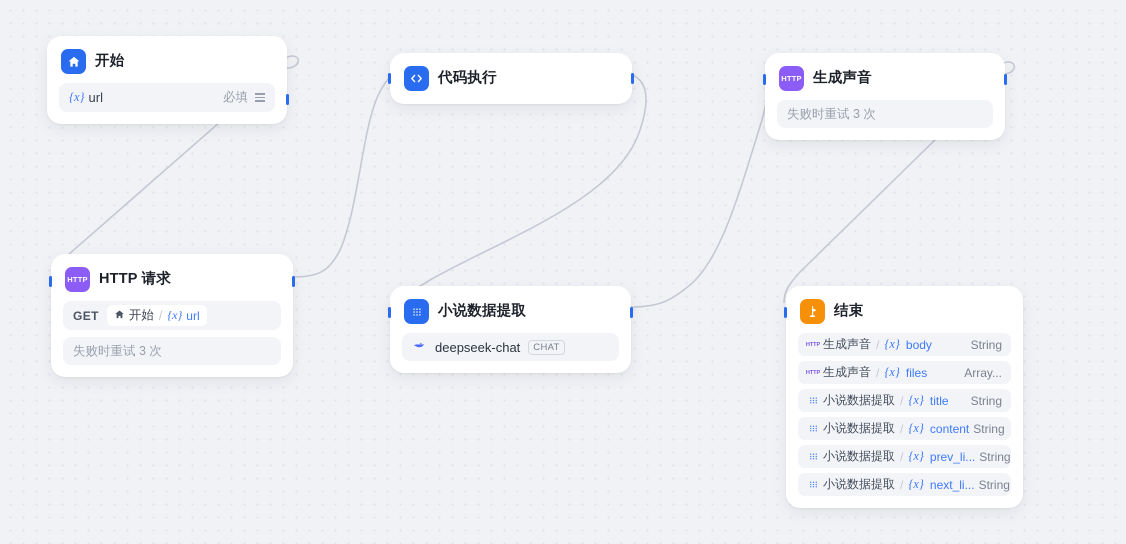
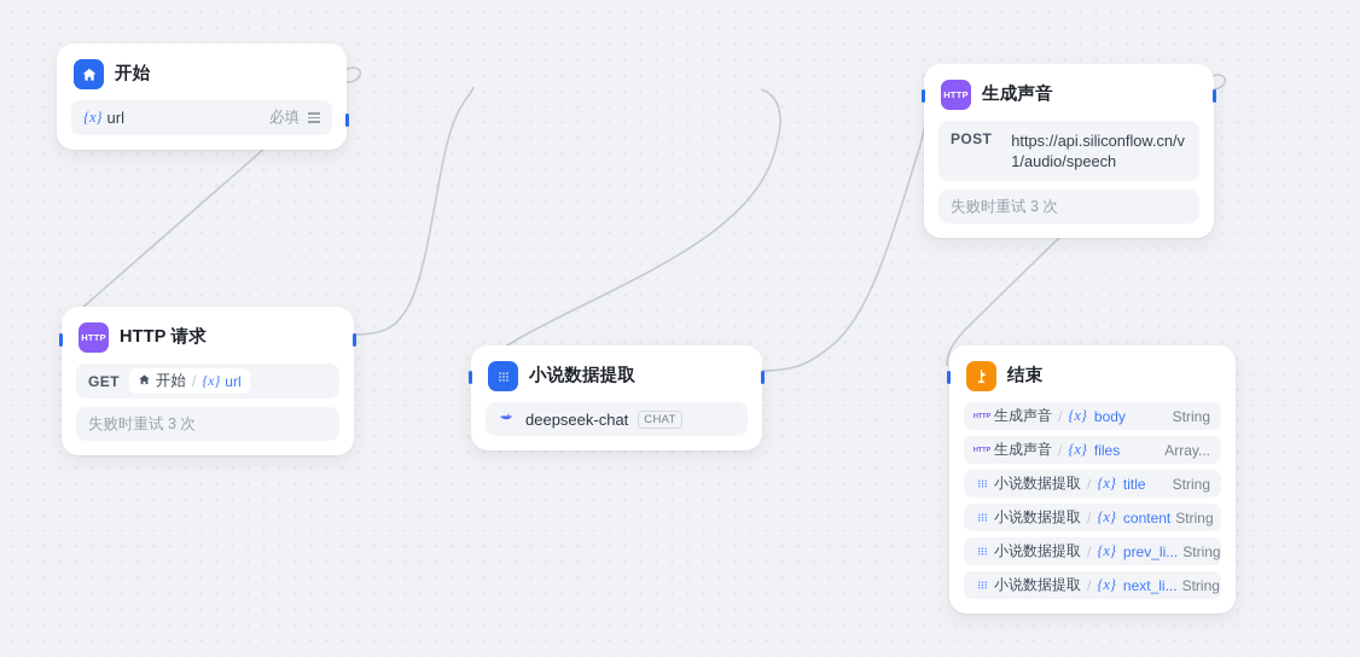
  开始
  {x}
  url
  必填
  HTTP
  HTTP 请求
  GET
  开始
  /
  {x}
  url
  失败时重试 3 次
- 代码执行
  小说数据提取
  deepseek-chat
  CHAT
  HTTP
  生成声音
+ POST
+ https://api.siliconflow.cn/v1/audio/speech
  失败时重试 3 次
  结束
  生成声音
  /
  {x}
  body
  String
  生成声音
  /
  {x}
  files
  Array...
  小说数据提取
  /
  {x}
  title
  String
  小说数据提取
  /
  {x}
  content
  String
  小说数据提取
  /
  {x}
  prev_li...
  String
  小说数据提取
  /
  {x}
  next_li...
  String
